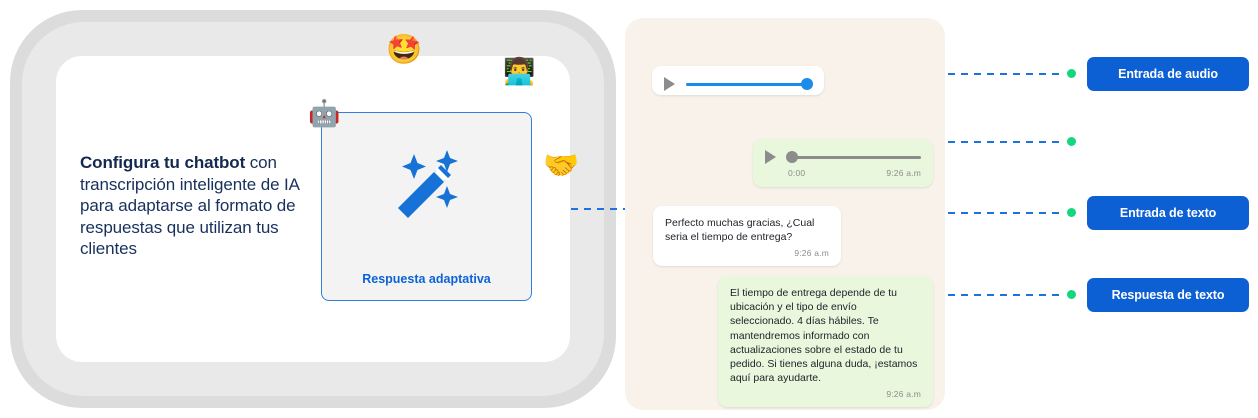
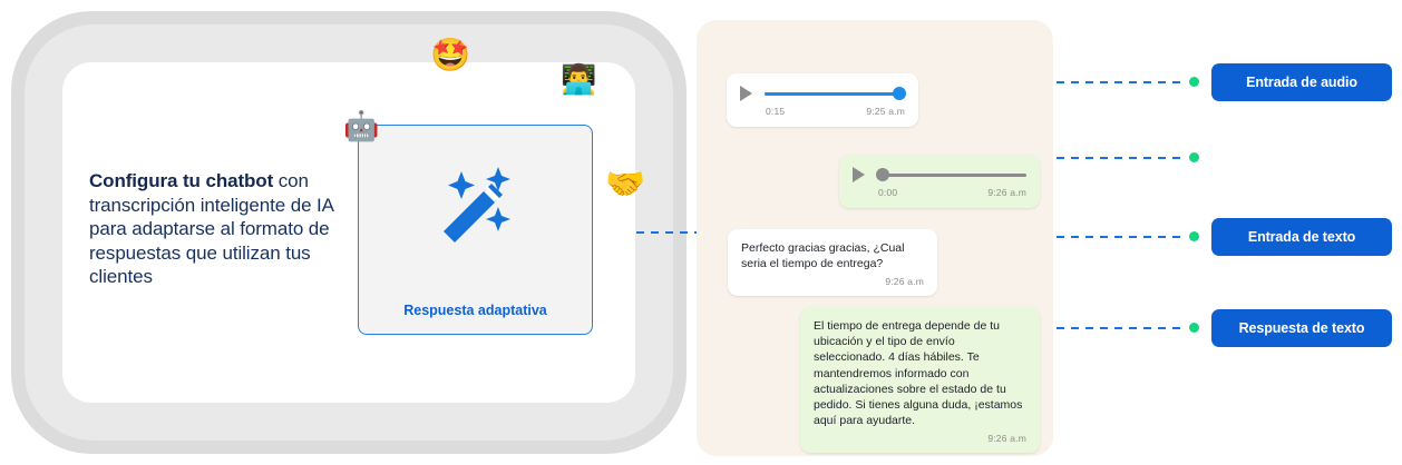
  Configura tu chatbot con transcripción inteligente de IA para adaptarse al formato de respuestas que utilizan tus clientes
  Respuesta adaptativa
  🤩
  👨‍💻
  🤝
  🤖
+ 0:15
+ 9:25 a.m
  0:00
  9:26 a.m
- Perfecto muchas gracias, ¿Cual seria el tiempo de entrega?
+ Perfecto gracias gracias, ¿Cual seria el tiempo de entrega?
  9:26 a.m
  El tiempo de entrega depende de tu ubicación y el tipo de envío seleccionado. 4 días hábiles. Te mantendremos informado con actualizaciones sobre el estado de tu pedido. Si tienes alguna duda, ¡estamos aquí para ayudarte.
  9:26 a.m
  Entrada de audio
  Entrada de texto
  Respuesta de texto
